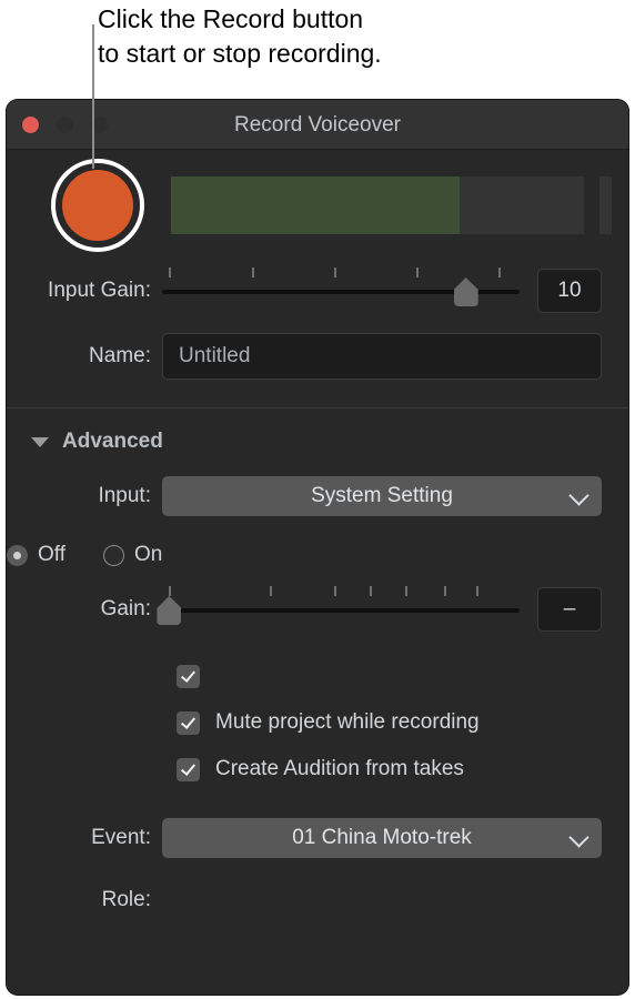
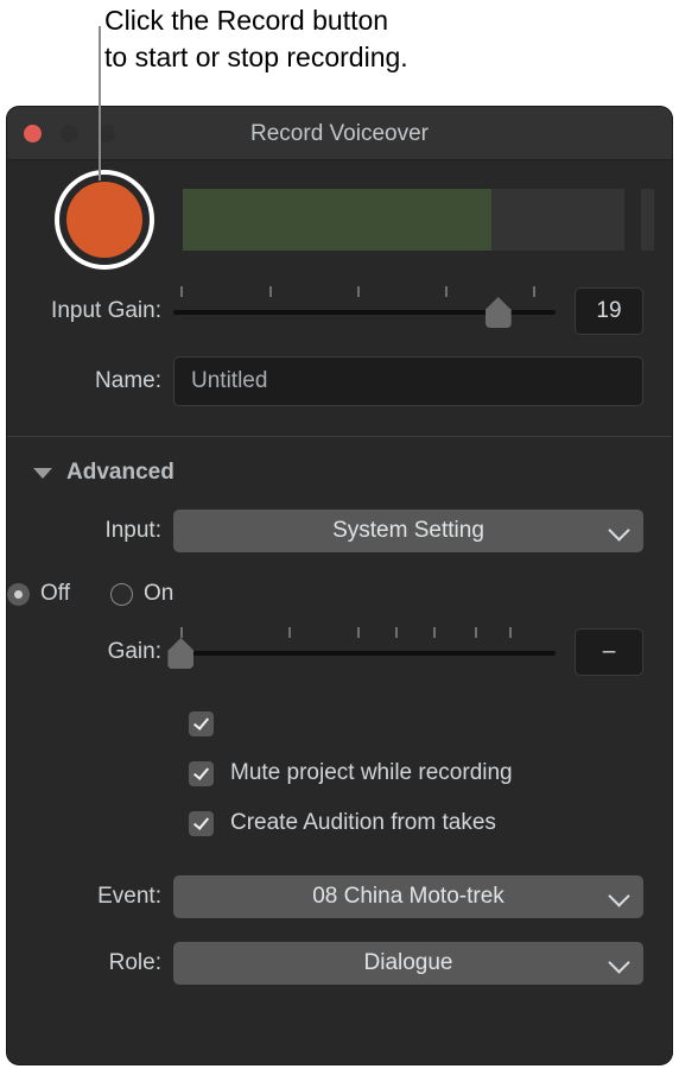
  Click the Record button
  to start or stop recording.
  Record Voiceover
  Input Gain:
- 10
+ 19
  Name:
  Untitled
  Advanced
  Input:
  System Setting
  Off
  On
  Gain:
  –
  Mute project while recording
  Create Audition from takes
  Event:
- 01 China Moto-trek
+ 08 China Moto-trek
  Role:
+ Dialogue
